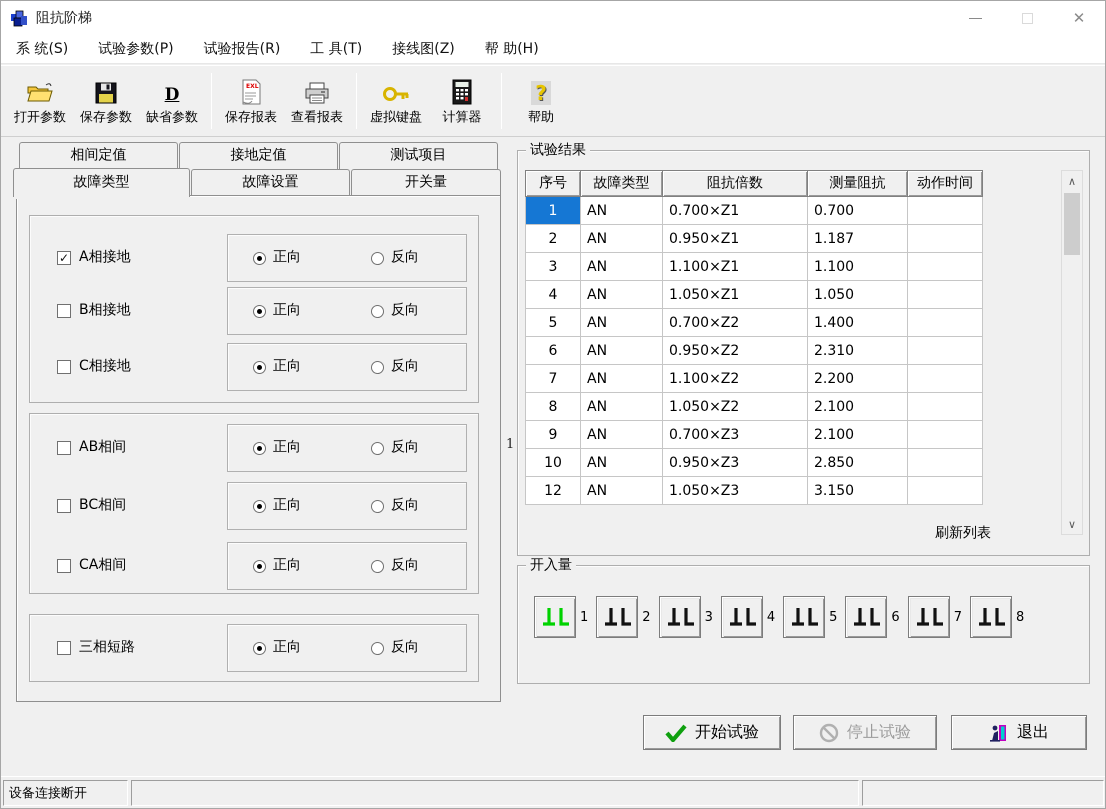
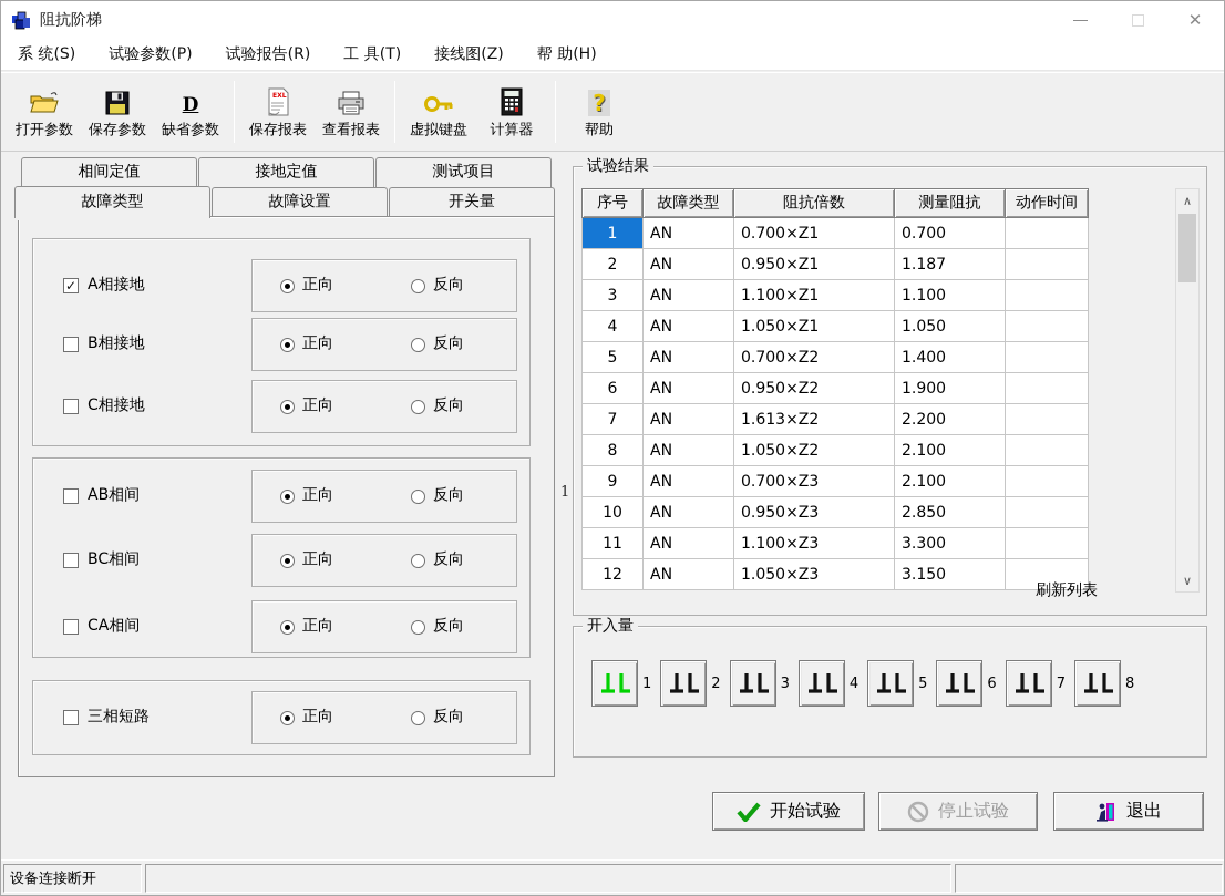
  阻抗阶梯
  ✕
  系 统(S)
  试验参数(P)
  试验报告(R)
  工 具(T)
  接线图(Z)
  帮 助(H)
  打开参数
  保存参数
  D
  缺省参数
  保存报表
  查看报表
  虚拟键盘
  计算器
  ?
  帮助
  相间定值
  接地定值
  测试项目
  故障类型
  故障设置
  开关量
  ✓
  A相接地
  正向
  反向
  B相接地
  正向
  反向
  C相接地
  正向
  反向
  AB相间
  正向
  反向
  BC相间
  正向
  反向
  CA相间
  正向
  反向
  三相短路
  正向
  反向
  1
  试验结果
  序号	故障类型	阻抗倍数	测量阻抗	动作时间
  1	AN	0.700×Z1	0.700
  2	AN	0.950×Z1	1.187
  3	AN	1.100×Z1	1.100
  4	AN	1.050×Z1	1.050
  5	AN	0.700×Z2	1.400
- 6	AN	0.950×Z2	2.310
+ 6	AN	0.950×Z2	1.900
- 7	AN	1.100×Z2	2.200
+ 7	AN	1.613×Z2	2.200
  8	AN	1.050×Z2	2.100
  9	AN	0.700×Z3	2.100
  10	AN	0.950×Z3	2.850
+ 11	AN	1.100×Z3	3.300
  12	AN	1.050×Z3	3.150
  ∧
  ∨
  刷新列表
  开入量
  1
  2
  3
  4
  5
  6
  7
  8
  开始试验
  停止试验
  退出
  设备连接断开
